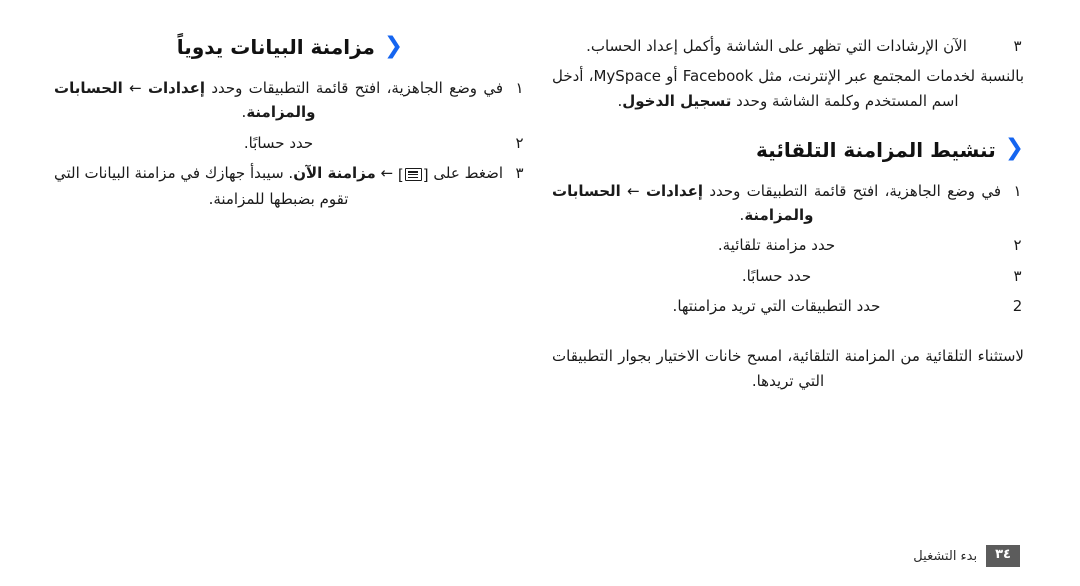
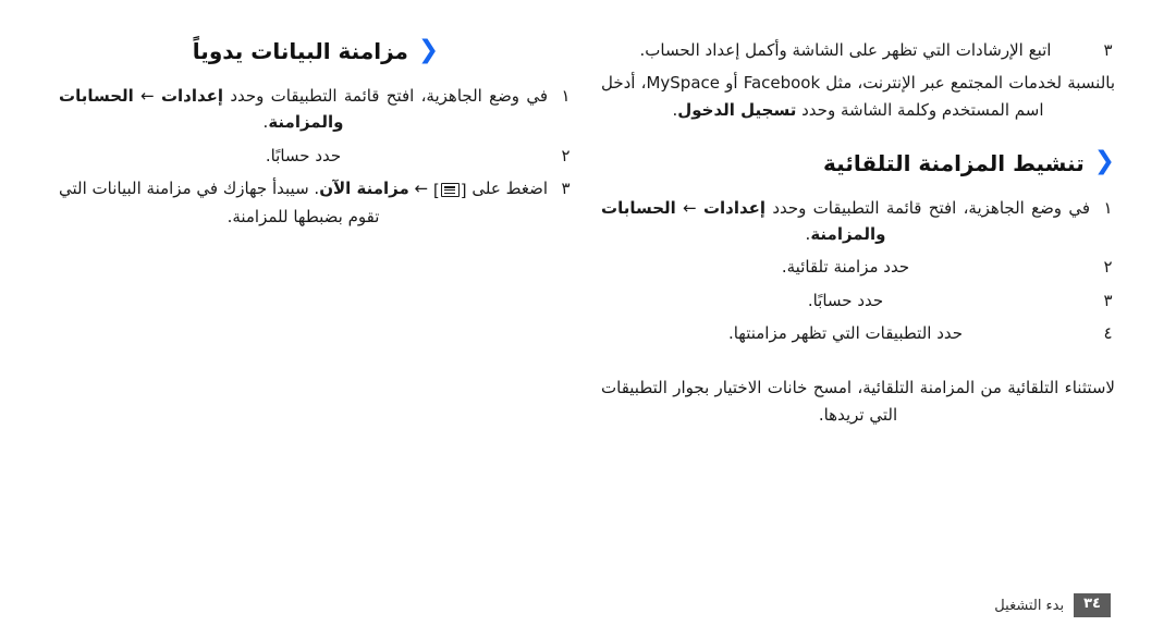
  ٣
- الآن الإرشادات التي تظهر على الشاشة وأكمل إعداد الحساب.
+ اتبع الإرشادات التي تظهر على الشاشة وأكمل إعداد الحساب.
  بالنسبة لخدمات المجتمع عبر الإنترنت، مثل Facebook أو MySpace، أدخل اسم المستخدم وكلمة الشاشة وحدد تسجيل الدخول.
  ❮
  تنشيط المزامنة التلقائية
  ١
  في وضع الجاهزية، افتح قائمة التطبيقات وحدد إعدادات ← الحسابات والمزامنة.
  ٢
  حدد مزامنة تلقائية.
  ٣
  حدد حسابًا.
- 2
+ ٤
- حدد التطبيقات التي تريد مزامنتها.
+ حدد التطبيقات التي تظهر مزامنتها.
  لاستثناء التلقائية من المزامنة التلقائية، امسح خانات الاختيار بجوار التطبيقات التي تريدها.
  ❮
  مزامنة البيانات يدوياً
  ١
  في وضع الجاهزية، افتح قائمة التطبيقات وحدد إعدادات ← الحسابات والمزامنة.
  ٢
  حدد حسابًا.
  ٣
  اضغط على [] ← مزامنة الآن. سيبدأ جهازك في مزامنة البيانات التي تقوم بضبطها للمزامنة.
  ٣٤
  بدء التشغيل
